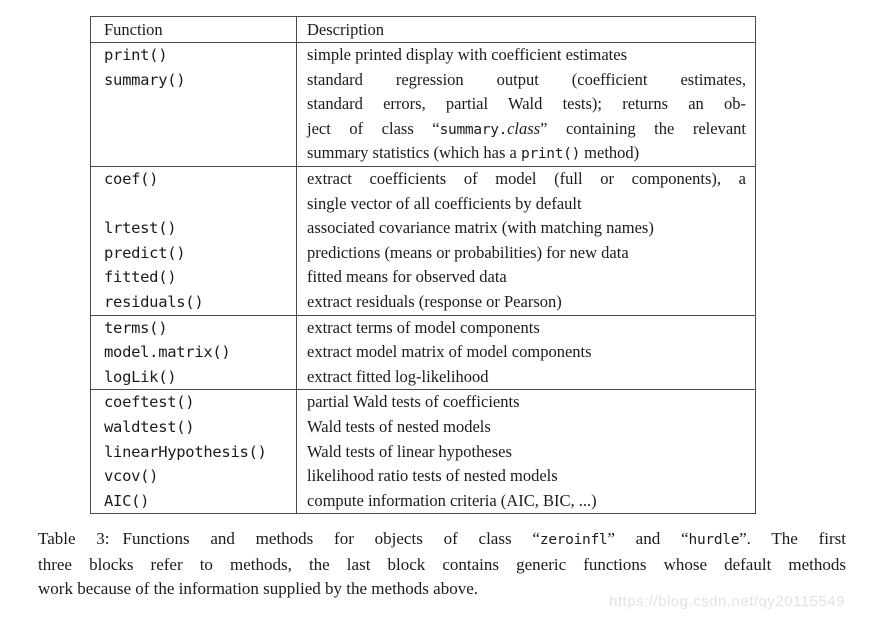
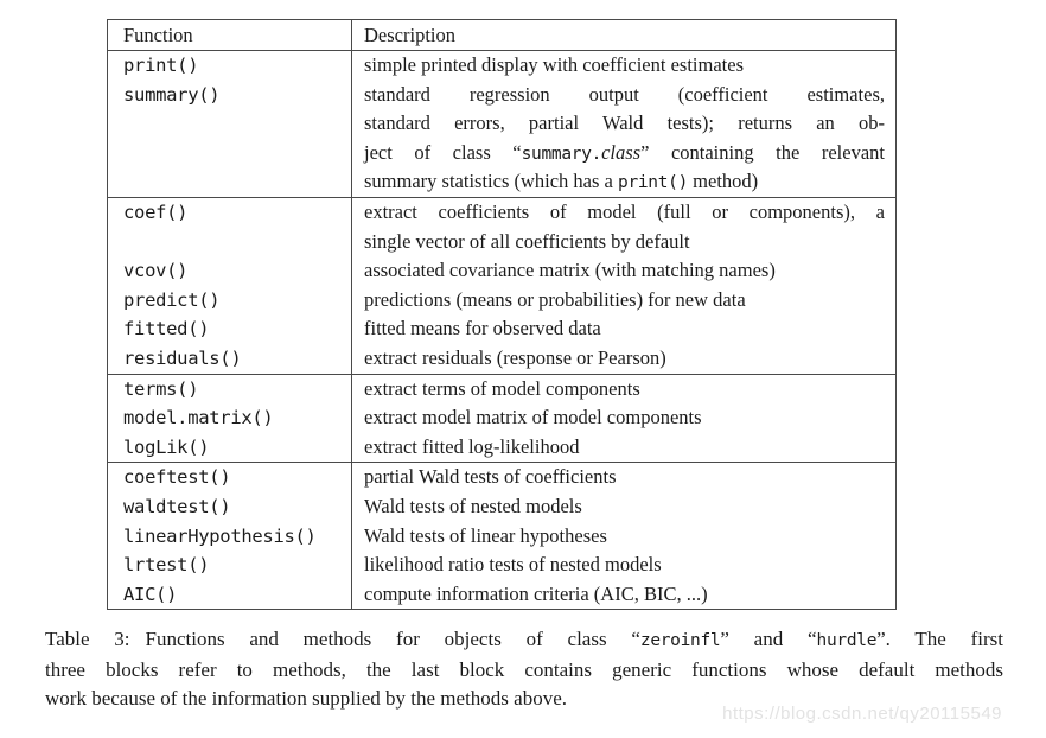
  Function
  Description
  print()
  summary()
  simple printed display with coefficient estimates
  standard regression output (coefficient estimates,
  standard errors, partial Wald tests); returns an ob-
  ject of class “summary.class” containing the relevant
  summary statistics (which has a print() method)
  coef()
- lrtest()
+ vcov()
  predict()
  fitted()
  residuals()
  extract coefficients of model (full or components), a
  single vector of all coefficients by default
  associated covariance matrix (with matching names)
  predictions (means or probabilities) for new data
  fitted means for observed data
  extract residuals (response or Pearson)
  terms()
  model.matrix()
  logLik()
  extract terms of model components
  extract model matrix of model components
  extract fitted log-likelihood
  coeftest()
  waldtest()
  linearHypothesis()
- vcov()
+ lrtest()
  AIC()
  partial Wald tests of coefficients
  Wald tests of nested models
  Wald tests of linear hypotheses
  likelihood ratio tests of nested models
  compute information criteria (AIC, BIC, ...)
  Table 3: Functions and methods for objects of class “zeroinfl” and “hurdle”. The first
  three blocks refer to methods, the last block contains generic functions whose default methods
  work because of the information supplied by the methods above.
  https://blog.csdn.net/qy20115549
